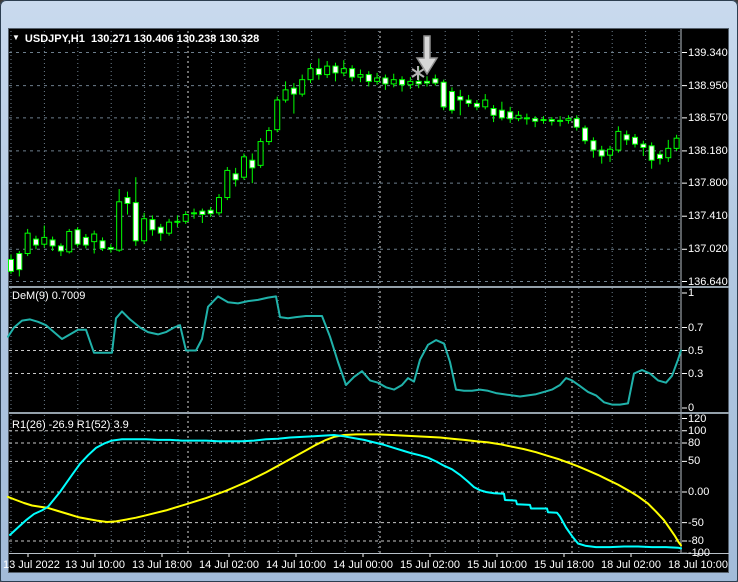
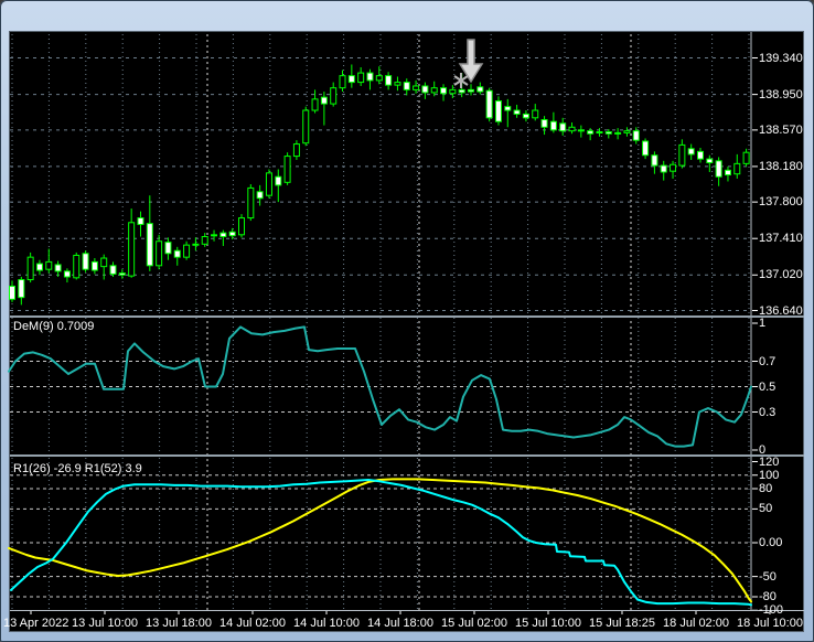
  139.340
  138.950
  138.570
  138.180
  137.800
  137.410
  137.020
  136.640
  1
  0.7
  0.5
  0.3
  0
  120
  100
  80
  50
  0.00
  -50
  -80
  -100
- 13 Jul 2022
+ 13 Apr 2022
  13 Jul 10:00
  13 Jul 18:00
  14 Jul 02:00
  14 Jul 10:00
- 14 Jul 00:00
+ 14 Jul 18:00
  15 Jul 02:00
  15 Jul 10:00
- 15 Jul 18:00
+ 15 Jul 18:25
  18 Jul 02:00
  18 Jul 10:00
- ▼ USDJPY,H1 130.271 130.406 130.238 130.328
  DeM(9) 0.7009
  R1(26) -26.9 R1(52) 3.9
